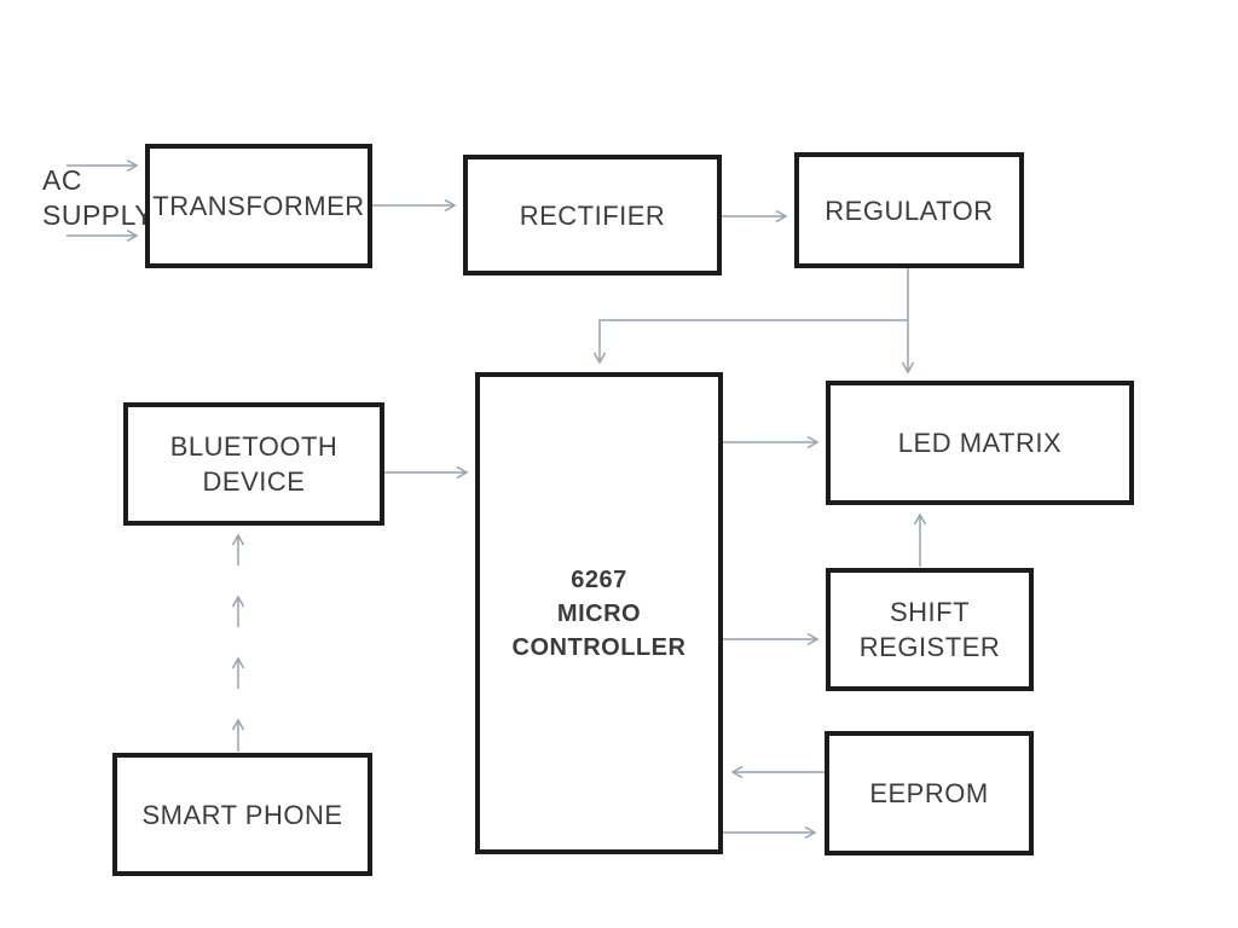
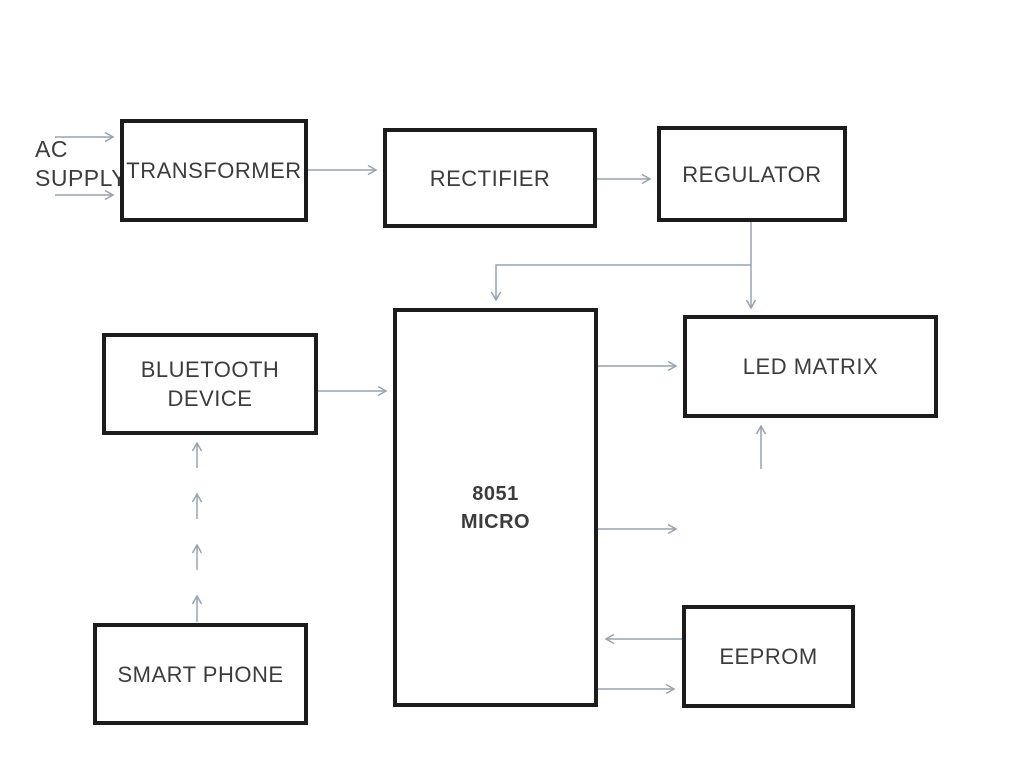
  AC
  SUPPL
  TRANSFORMER
  RECTIFIER
  REGULATOR
  BLUETOOTH
  DEVICE
- 6267
+ 8051
  MICRO
- CONTROLLER
  LED MATRIX
- SHIFT
- REGISTER
  EEPROM
  SMART PHONE
